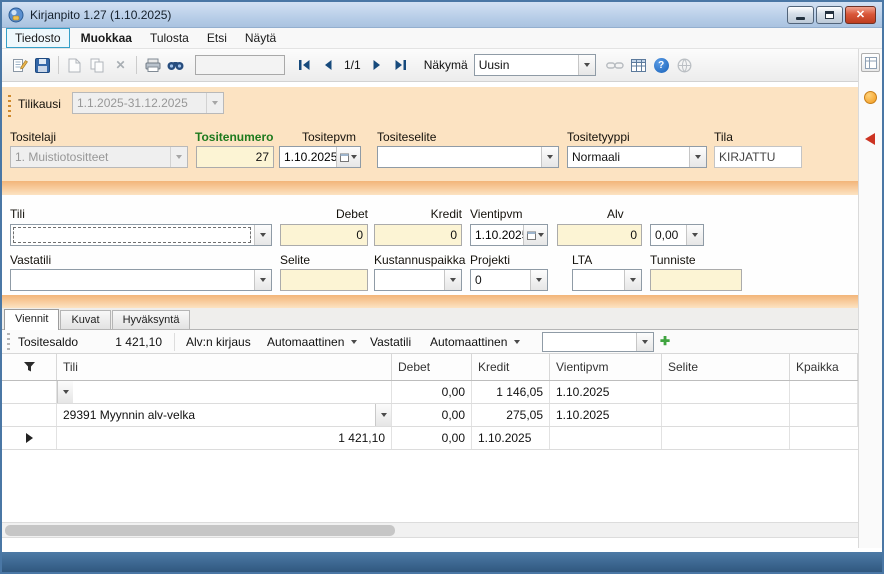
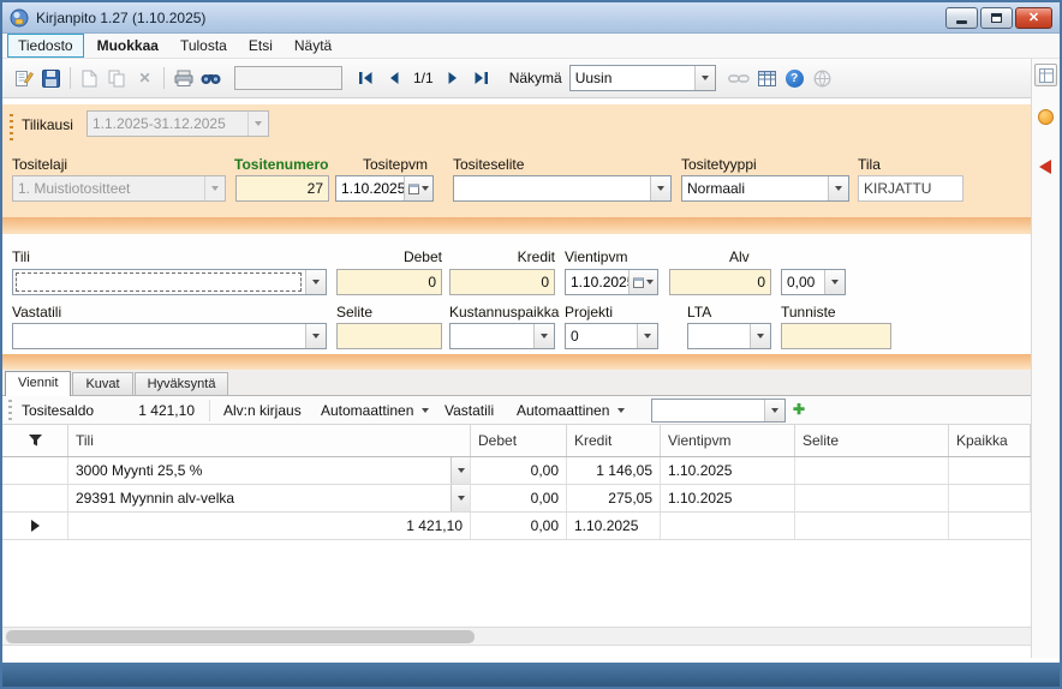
  Kirjanpito 1.27 (1.10.2025)
  ✕
  Tiedosto
  Muokkaa
  Tulosta
  Etsi
  Näytä
  ✕
  1/1
  Näkymä
  Uusin
  ?
  Tilikausi
  1.1.2025-31.12.2025
  Tositelaji
  Tositenumero
  Tositepvm
  Tositeselite
  Tositetyyppi
  Tila
  1. Muistiotositteet
  27
  1.10.2025
  Normaali
  KIRJATTU
  Tili
  Debet
  Kredit
  Vientipvm
  Alv
  0
  0
  1.10.202
  0
  0,00
  Vastatili
  Selite
  Kustannuspaikka
  Projekti
  LTA
  Tunniste
  0
  Viennit
  Kuvat
  Hyväksyntä
  Tositesaldo
  1 421,10
  Alv:n kirjaus
  Automaattinen
  Vastatili
  Automaattinen
  ✚
  Tili
  Debet
  Kredit
  Vientipvm
  Selite
  Kpaikka
+ 3000 Myynti 25,5 %
  0,00
  1 146,05
  1.10.2025
  29391 Myynnin alv-velka
  0,00
  275,05
  1.10.2025
  1 421,10
  0,00
  1.10.2025
